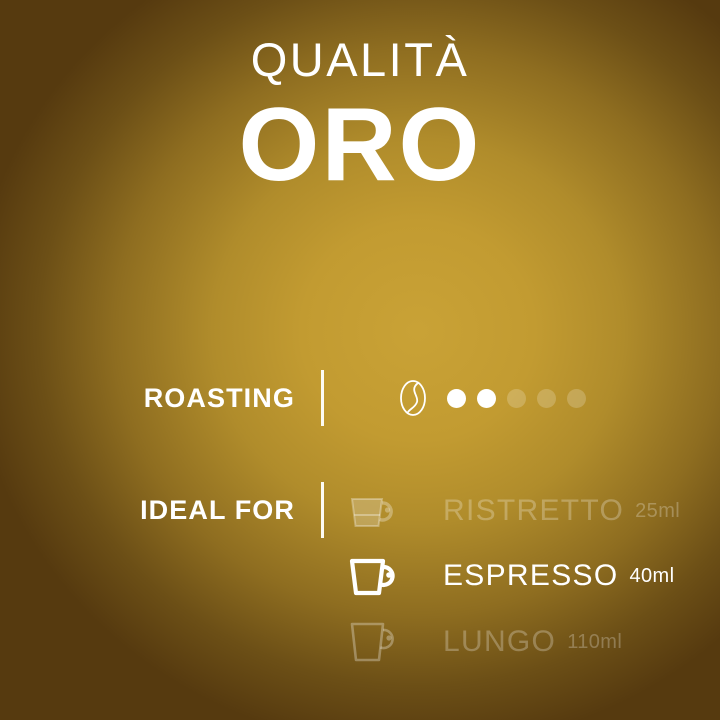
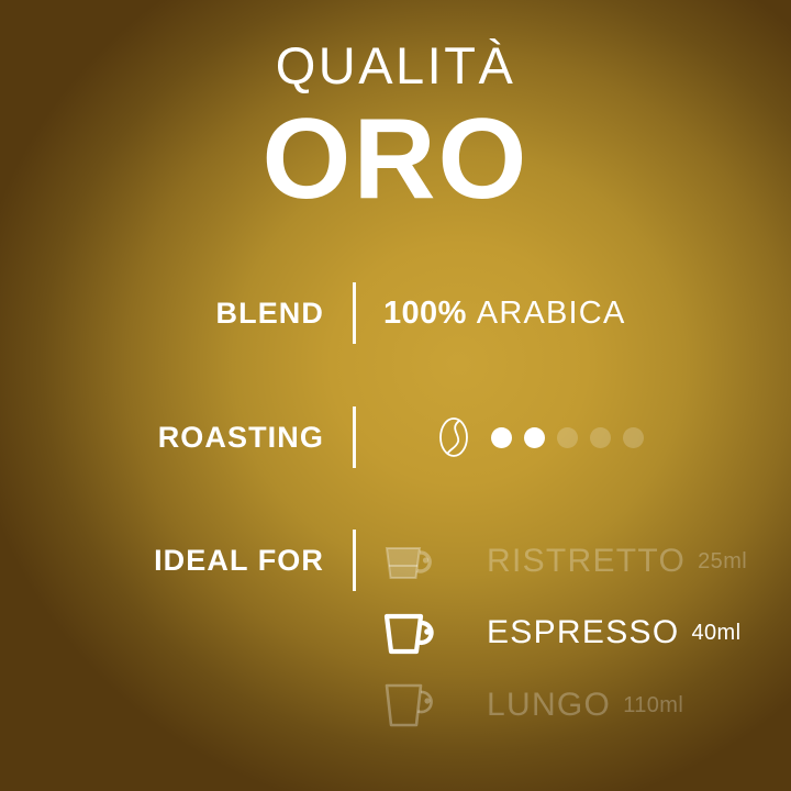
  QUALITÀ
  ORO
+ BLEND
+ 100%
+ ARABICA
  ROASTING
  IDEAL FOR
  RISTRETTO
  25ml
  ESPRESSO
  40ml
  LUNGO
  110ml
